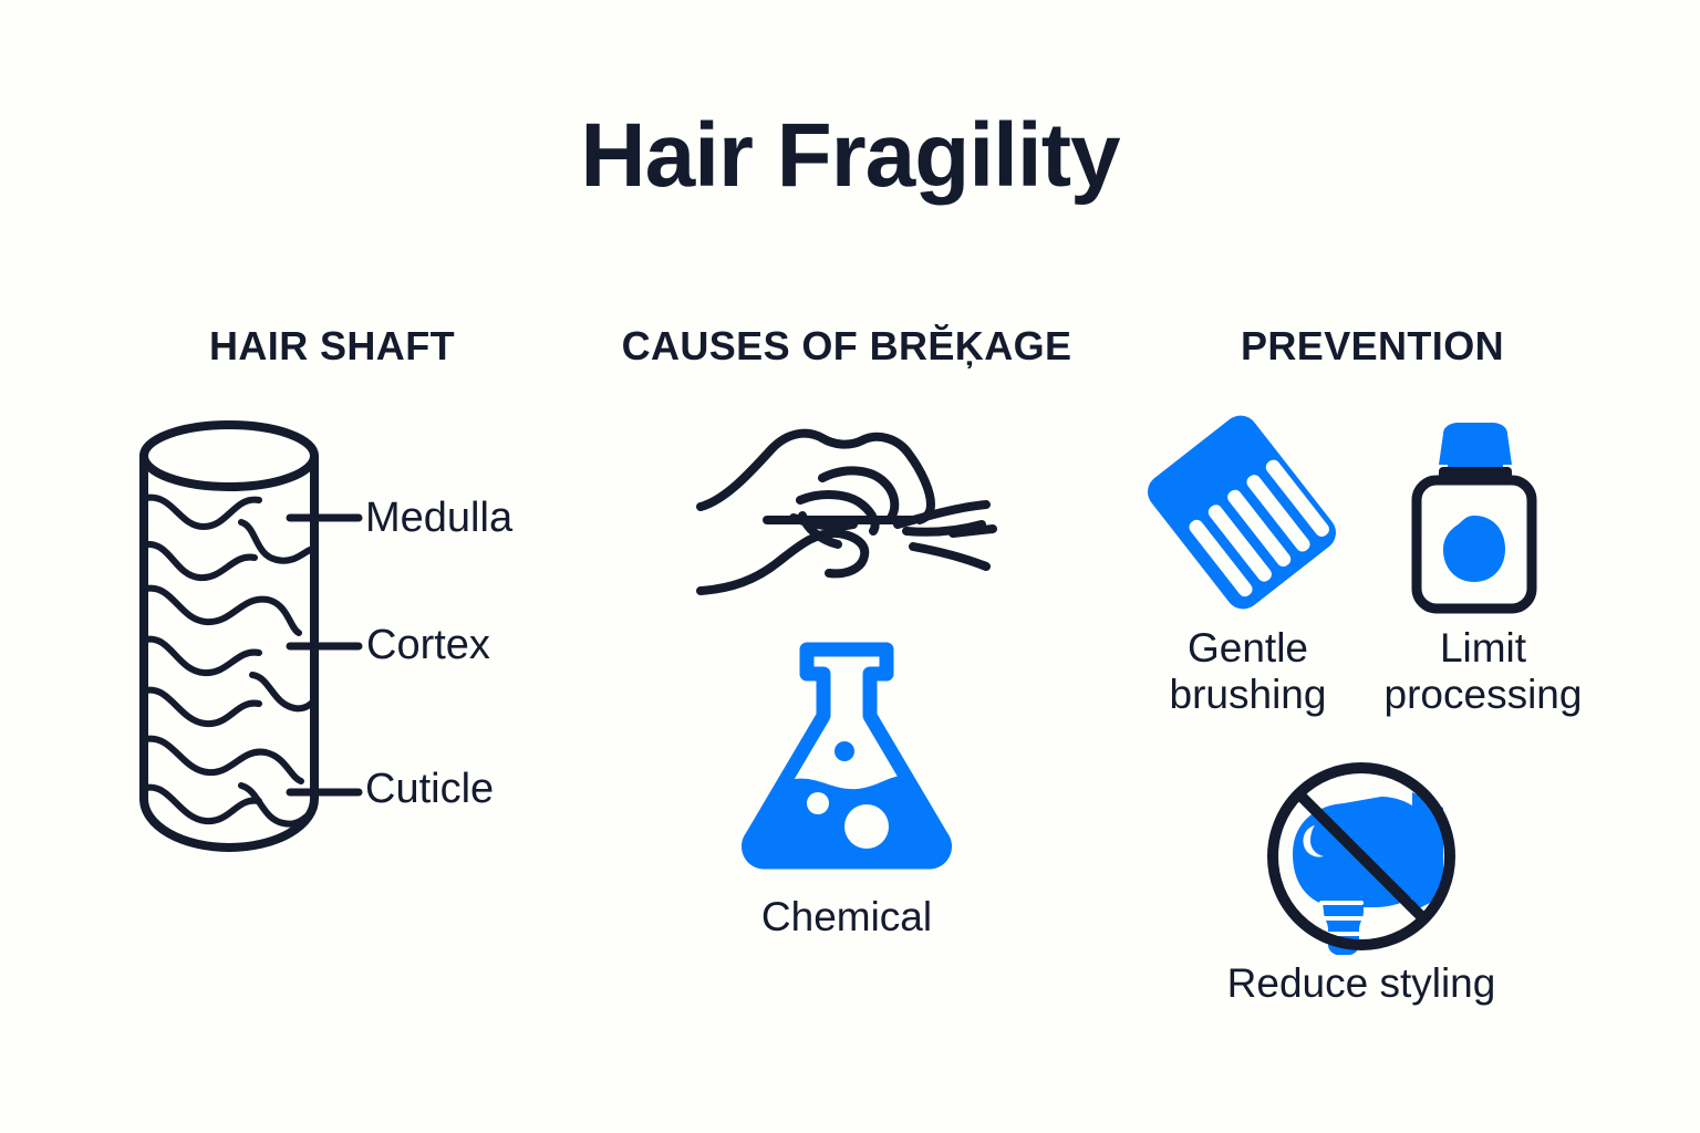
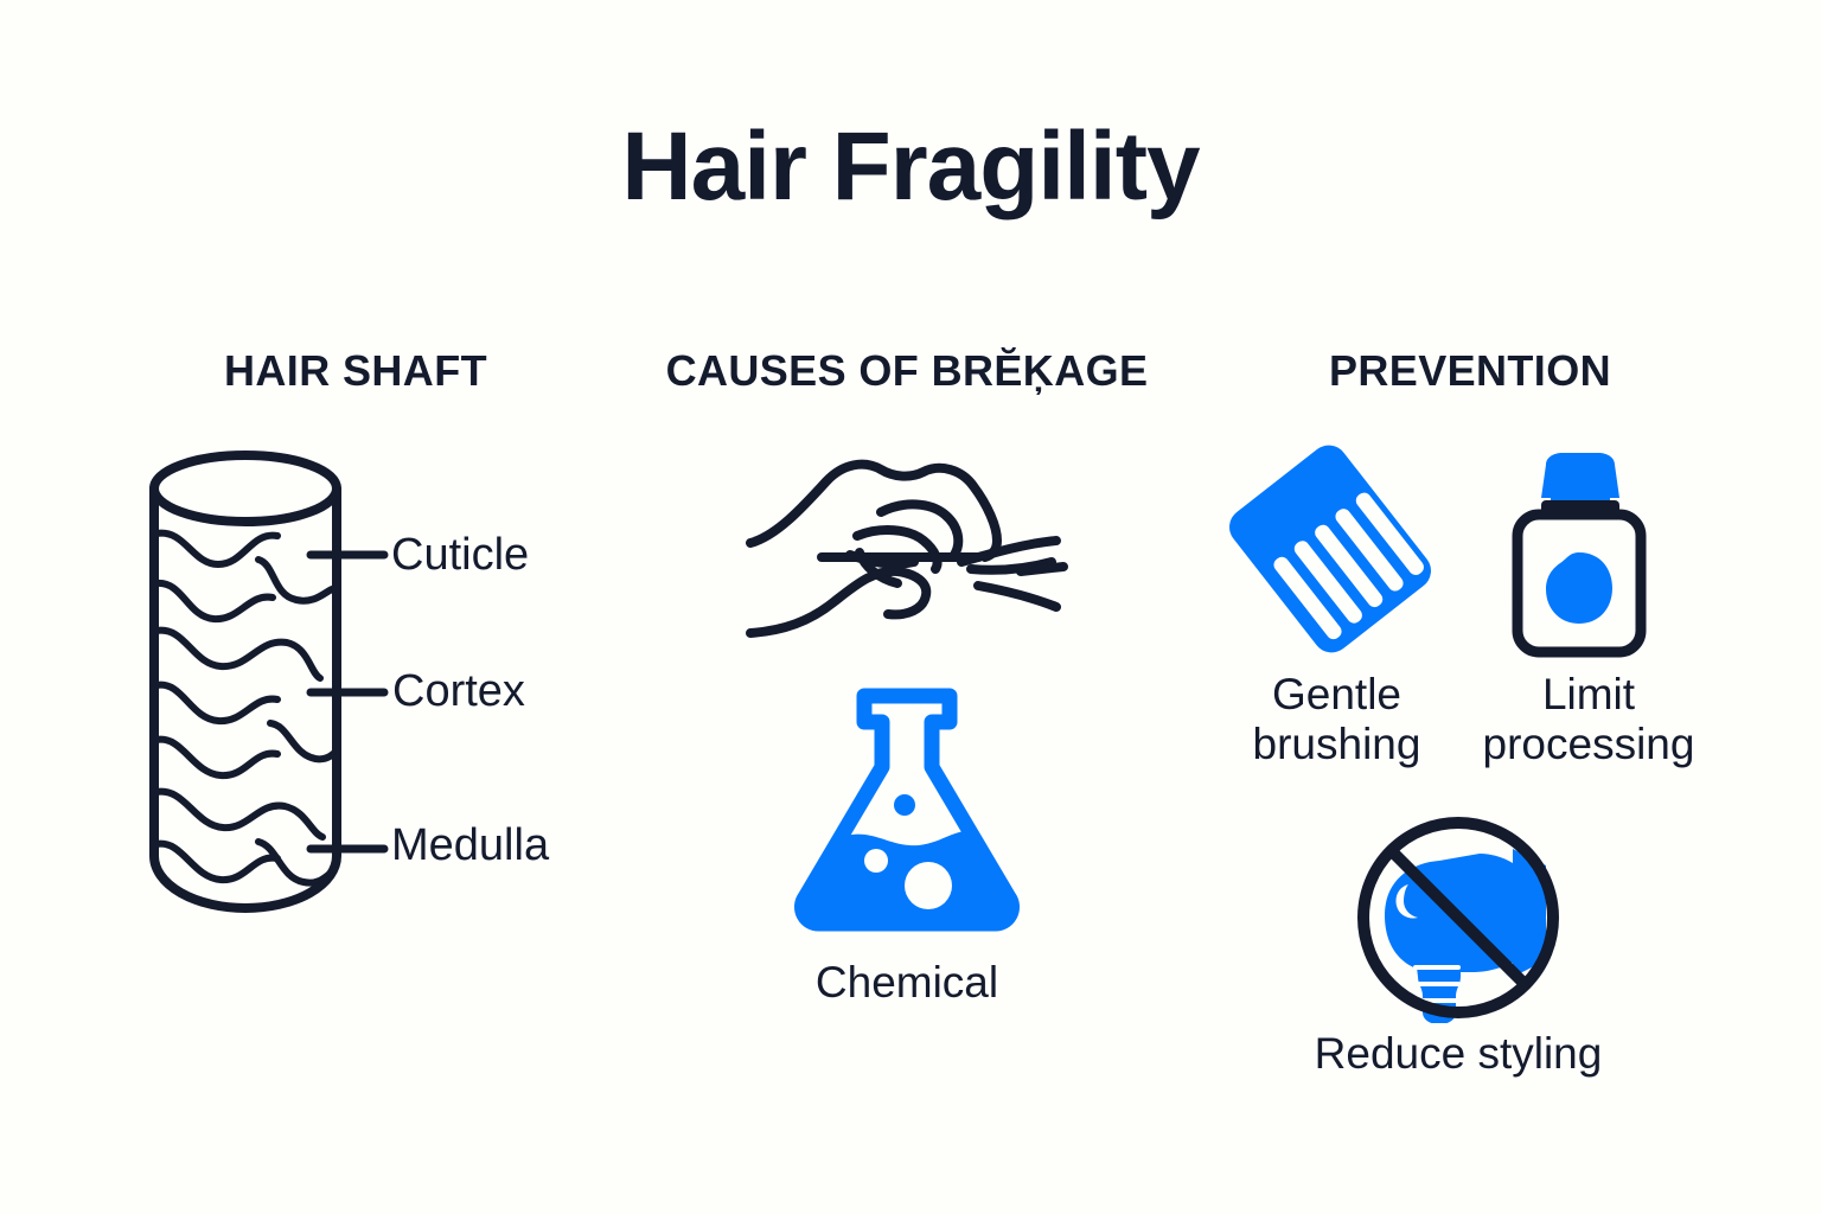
  Hair Fragility
  HAIR SHAFT
  CAUSES OF BRĔĶAGE
  PREVENTION
- Medulla
+ Cuticle
  Cortex
- Cuticle
+ Medulla
  Chemical
  Gentle
  brushing
  Limit
  processing
  Reduce styling
